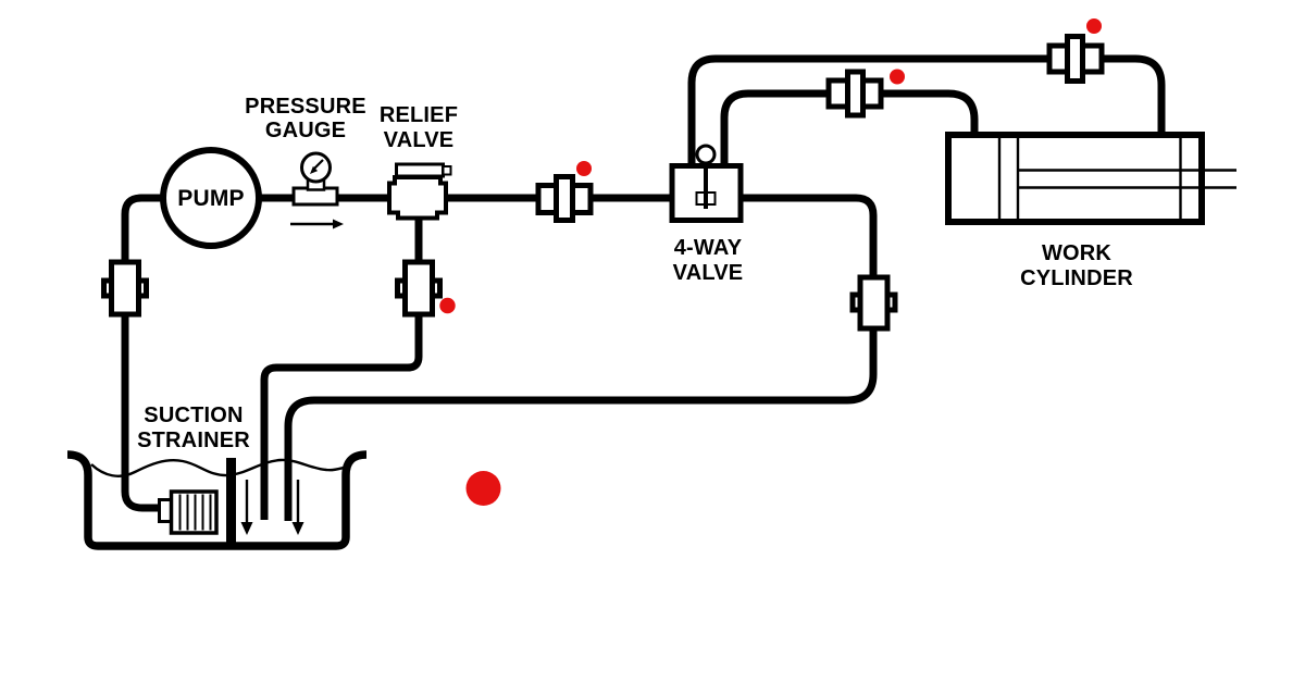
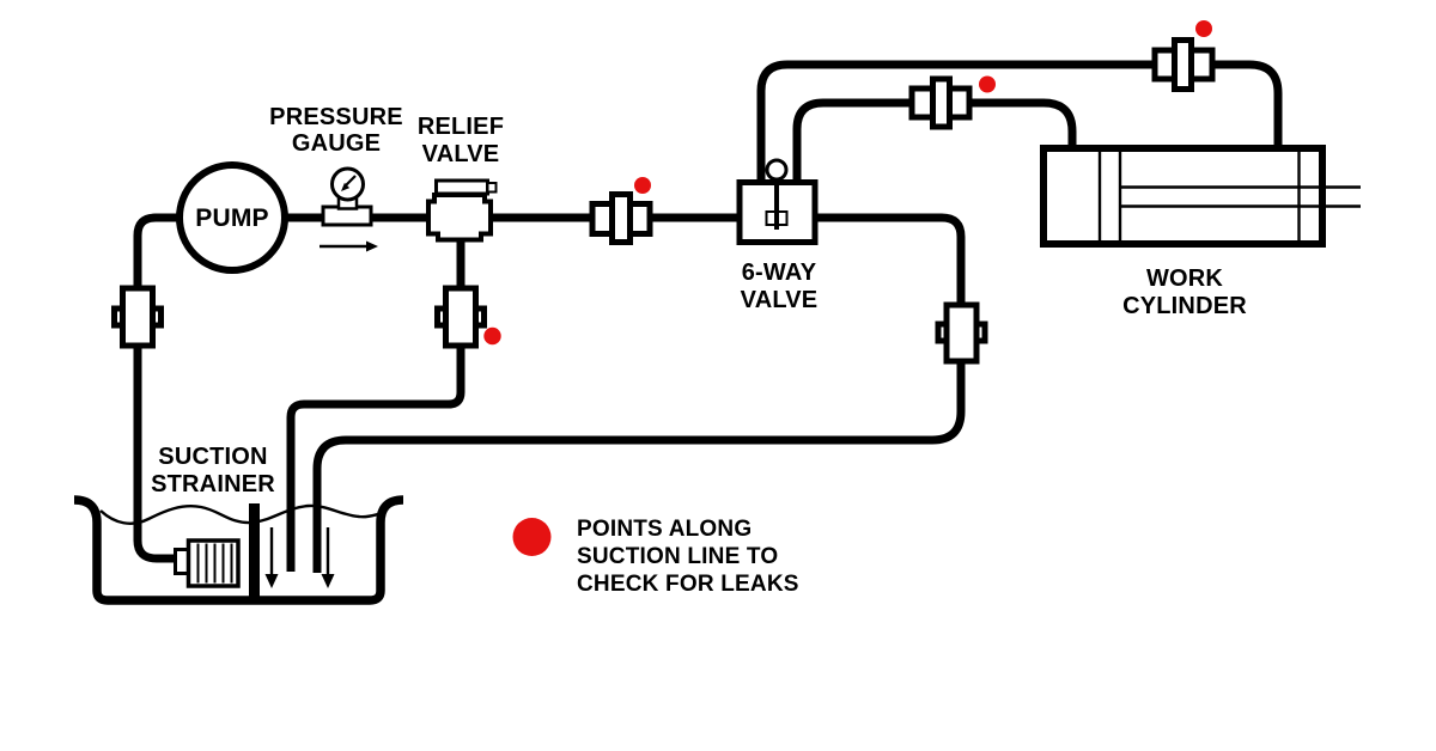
  PUMP
  PRESSURE
  GAUGE
  RELIEF
  VALVE
- 4-WAY
+ 6-WAY
  VALVE
  WORK
  CYLINDER
  SUCTION
  STRAINER
+ POINTS ALONG
+ SUCTION LINE TO
+ CHECK FOR LEAKS
